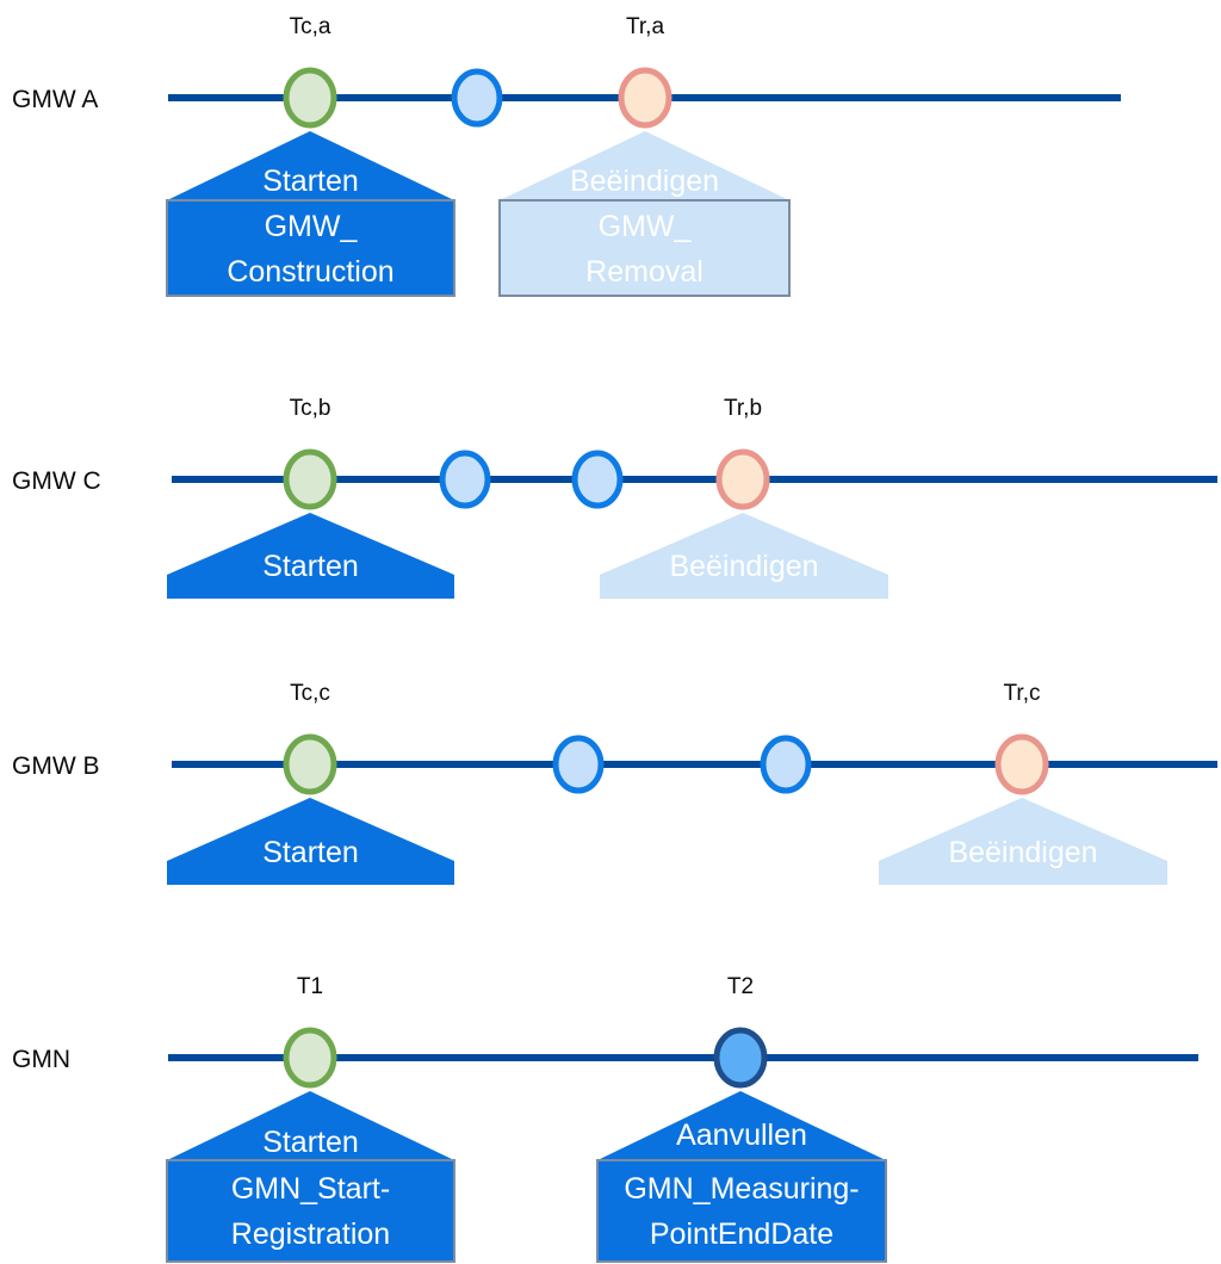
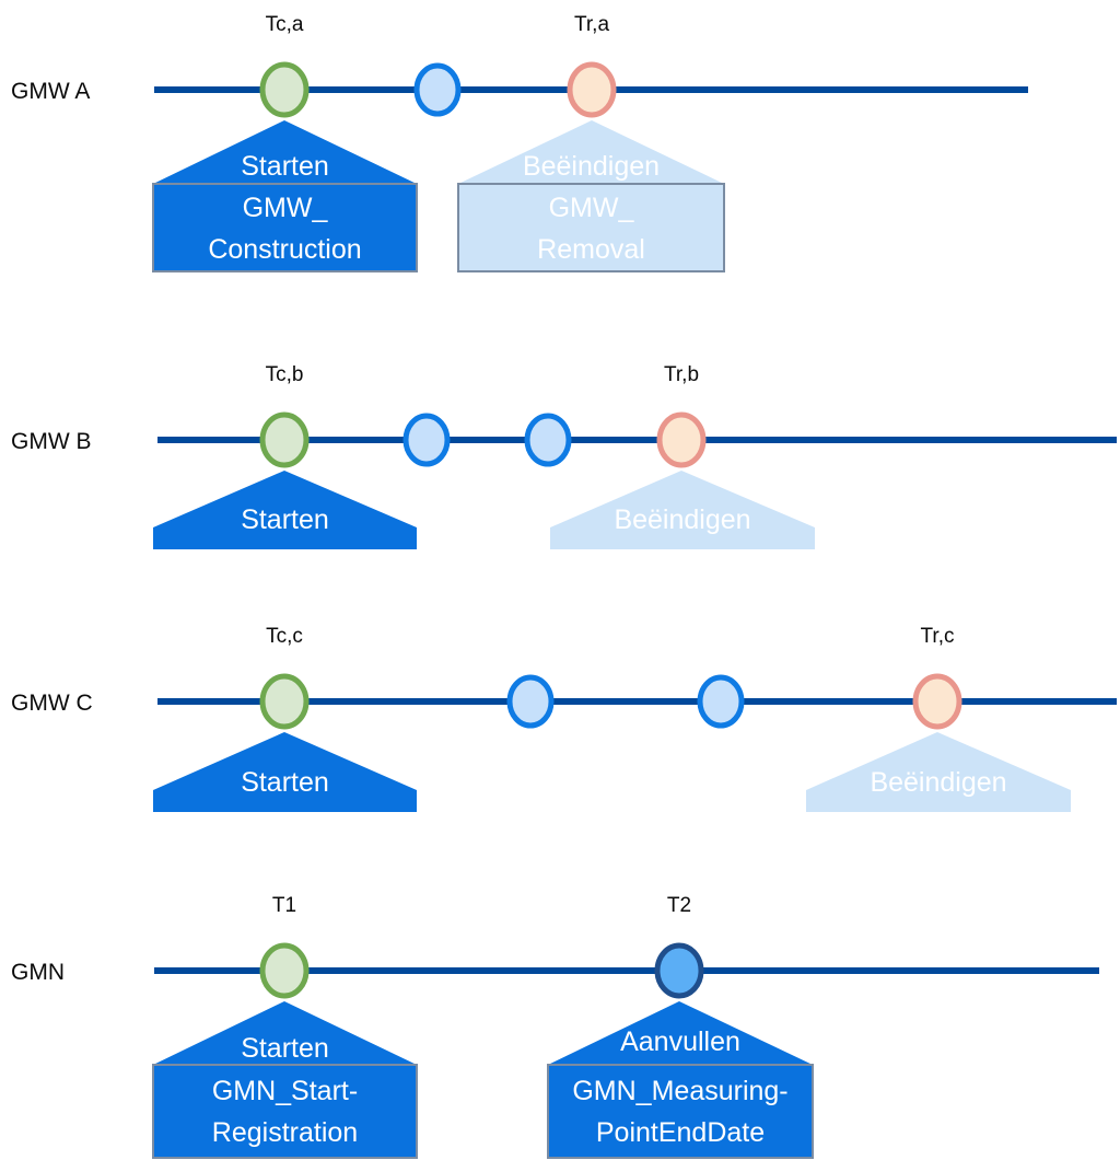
  GMW A
  Starten
  GMW_
  Construction
  Beëindigen
  GMW_
  Removal
  Tc,a
  Tr,a
- GMW C
+ GMW B
  Starten
  Beëindigen
  Tc,b
  Tr,b
- GMW B
+ GMW C
  Starten
  Beëindigen
  Tc,c
  Tr,c
  GMN
  Starten
  GMN_Start-
  Registration
  Aanvullen
  ...
  GMN_Measuring-
  PointEndDate
  T1
  T2
